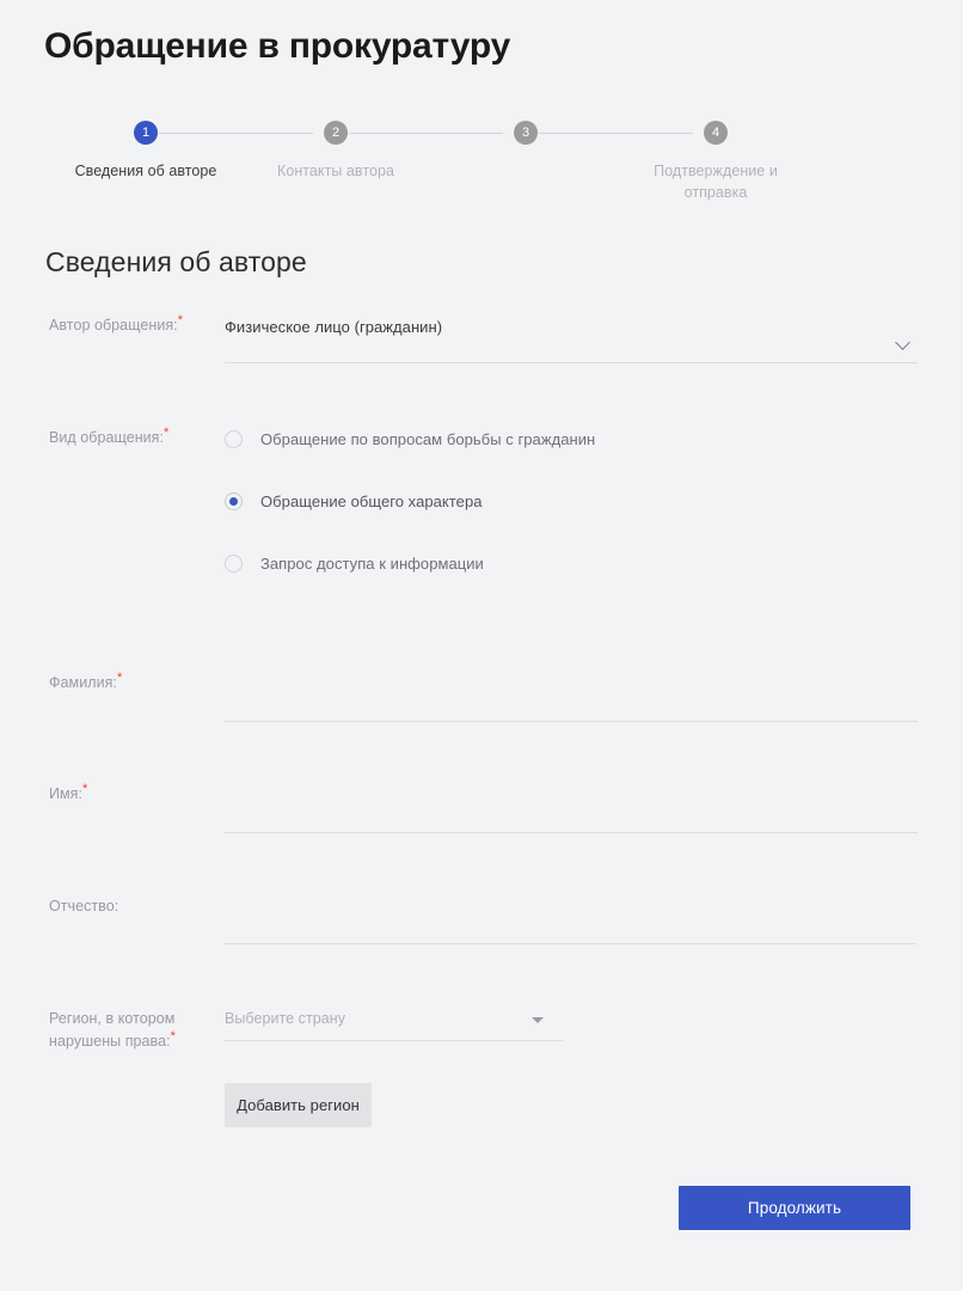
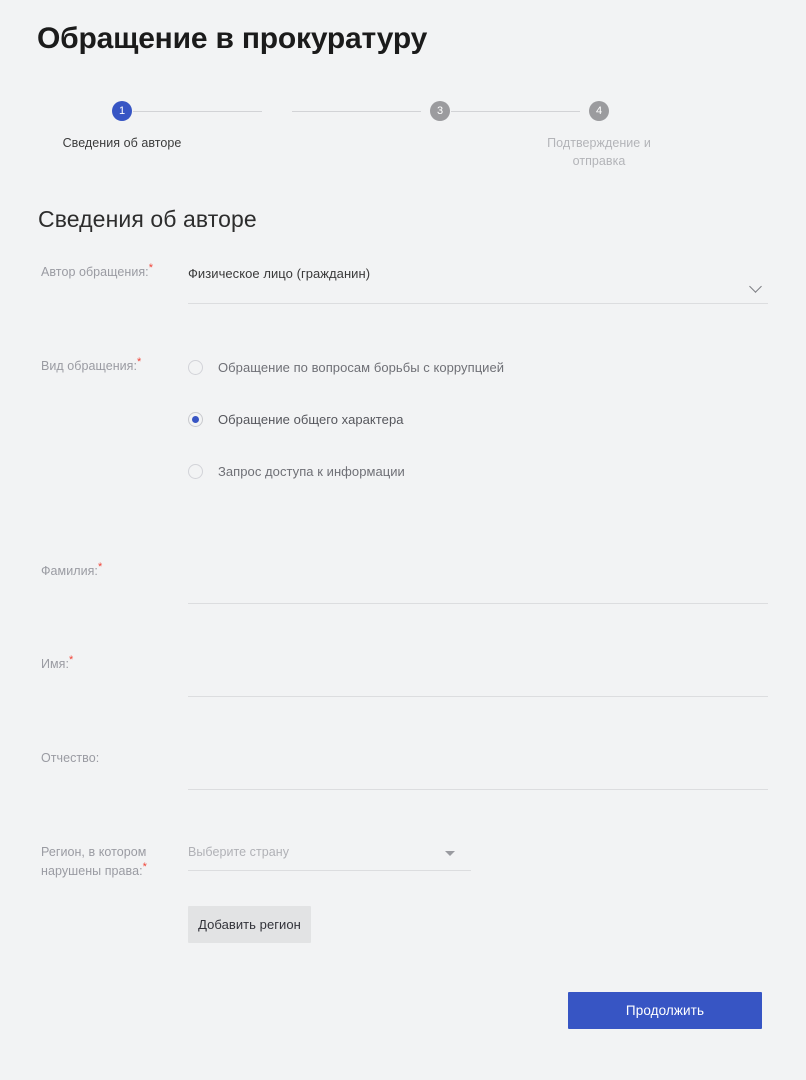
  Обращение в прокуратуру
  1
  Сведения об авторе
- 2
- Контакты автора
  3
  4
  Подтверждение и отправка
  Сведения об авторе
  Автор обращения:*
  Физическое лицо (гражданин)
  Вид обращения:*
- Обращение по вопросам борьбы с гражданин
+ Обращение по вопросам борьбы с коррупцией
  Обращение общего характера
  Запрос доступа к информации
  Фамилия:*
  Имя:*
  Отчество:
  Регион, в котором
  нарушены права:*
  Выберите страну
  Добавить регион
  Продолжить
